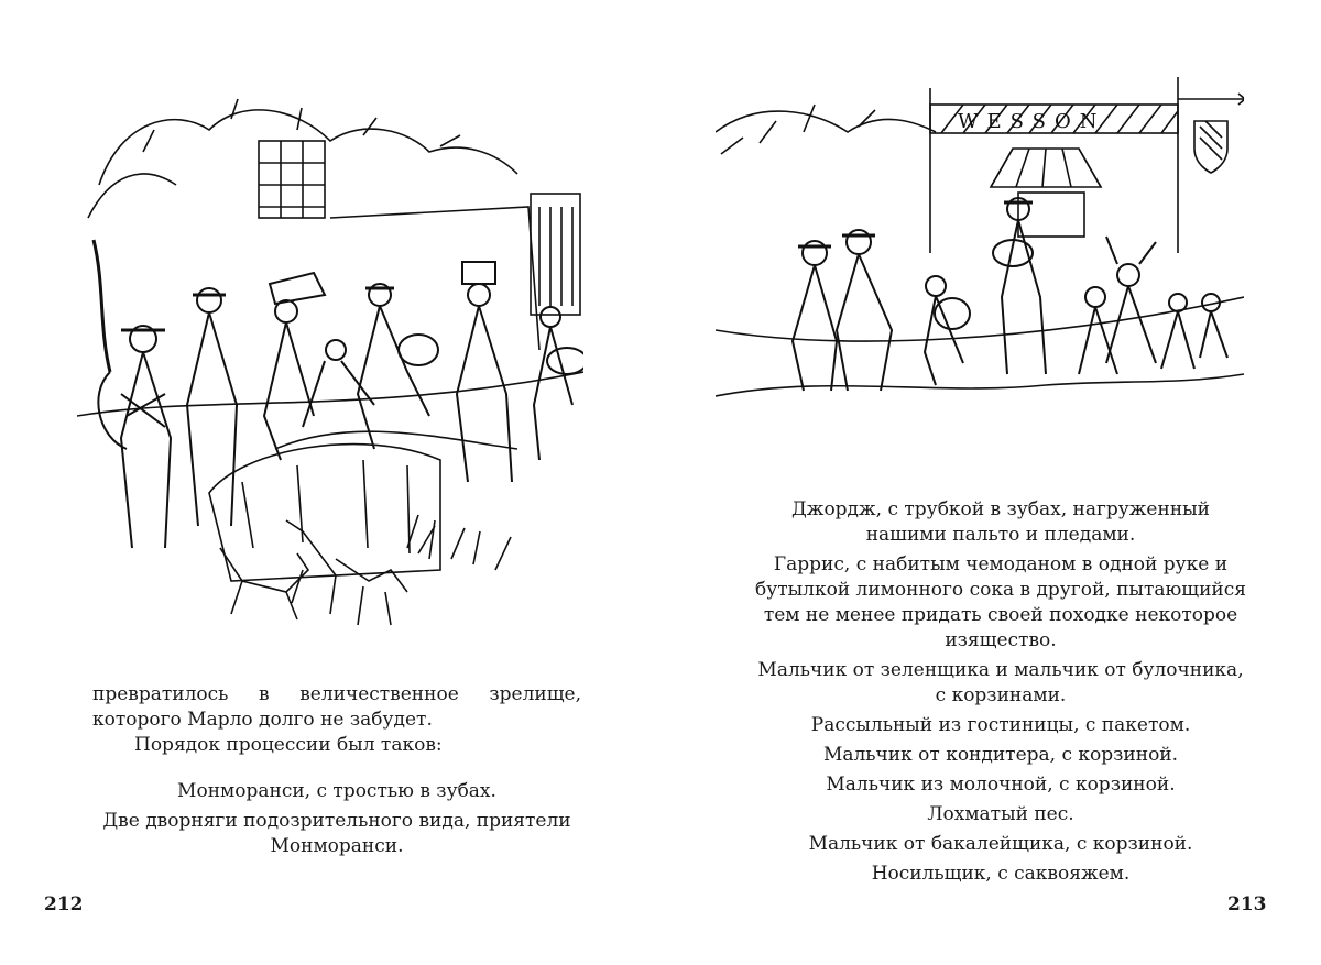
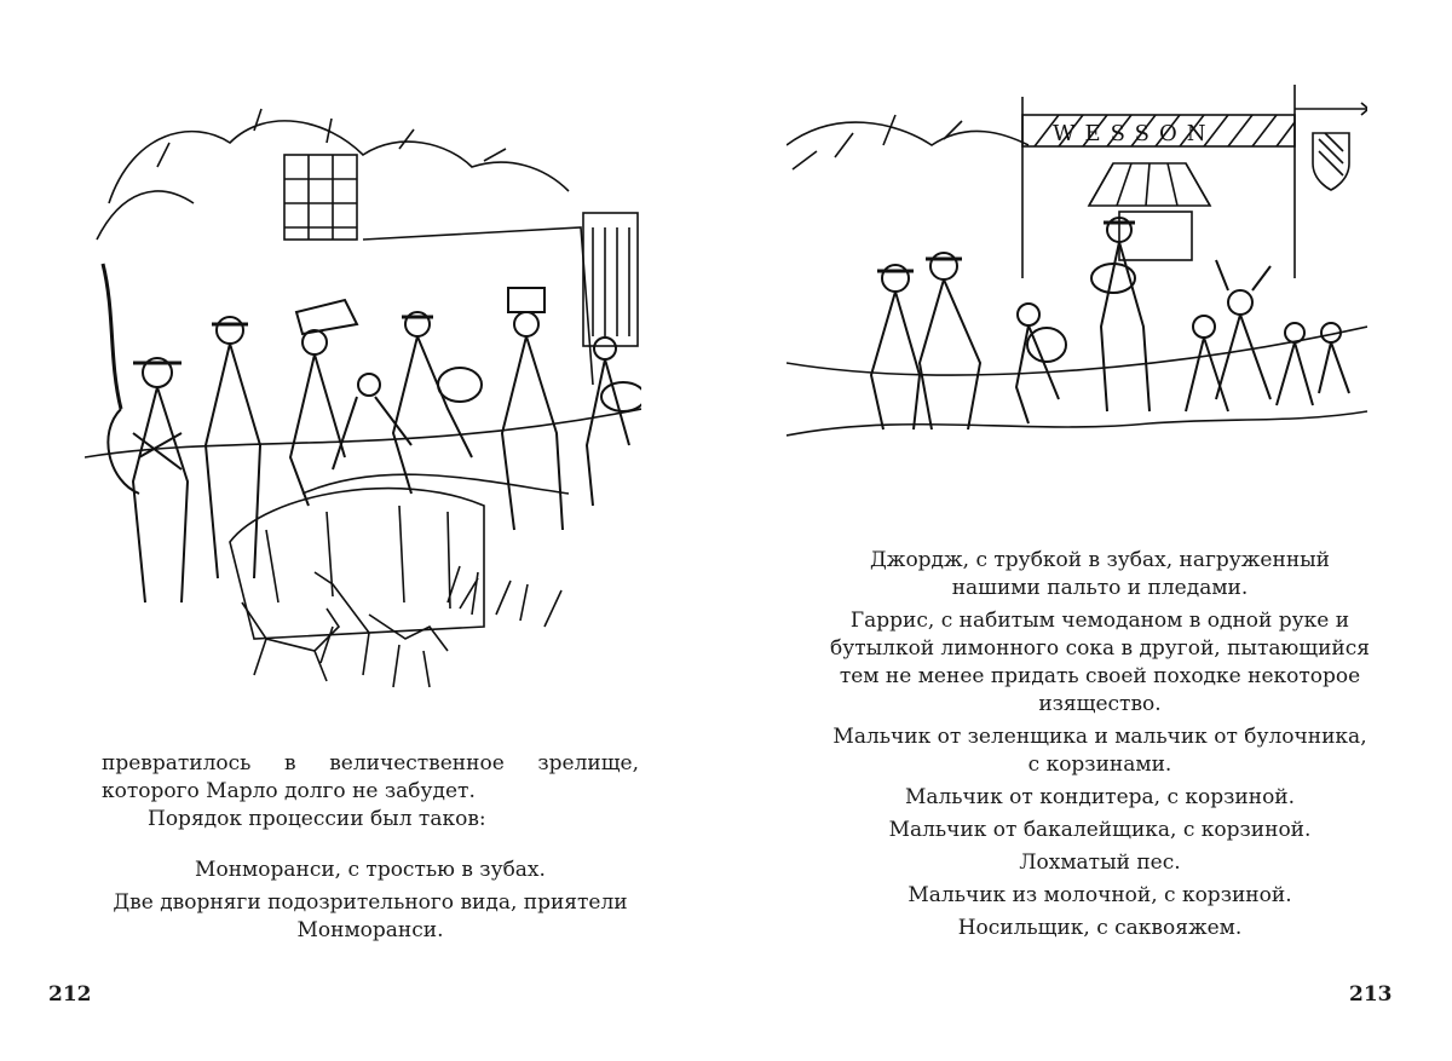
  превратилось в величественное зрелище, которого Марло долго не забудет.
  Порядок процессии был таков:
  Монморанси, с тростью в зубах.
  Две дворняги подозрительного вида, приятели Монморанси.
  212
  WESSON
  Джордж, с трубкой в зубах, нагруженный нашими пальто и пледами.
  Гаррис, с набитым чемоданом в одной руке и бутылкой лимонного сока в другой, пытающийся тем не менее придать своей походке некоторое изящество.
  Мальчик от зеленщика и мальчик от булочника, с корзинами.
- Рассыльный из гостиницы, с пакетом.
  Мальчик от кондитера, с корзиной.
- Мальчик из молочной, с корзиной.
+ Мальчик от бакалейщика, с корзиной.
  Лохматый пес.
- Мальчик от бакалейщика, с корзиной.
+ Мальчик из молочной, с корзиной.
  Носильщик, с саквояжем.
  213
